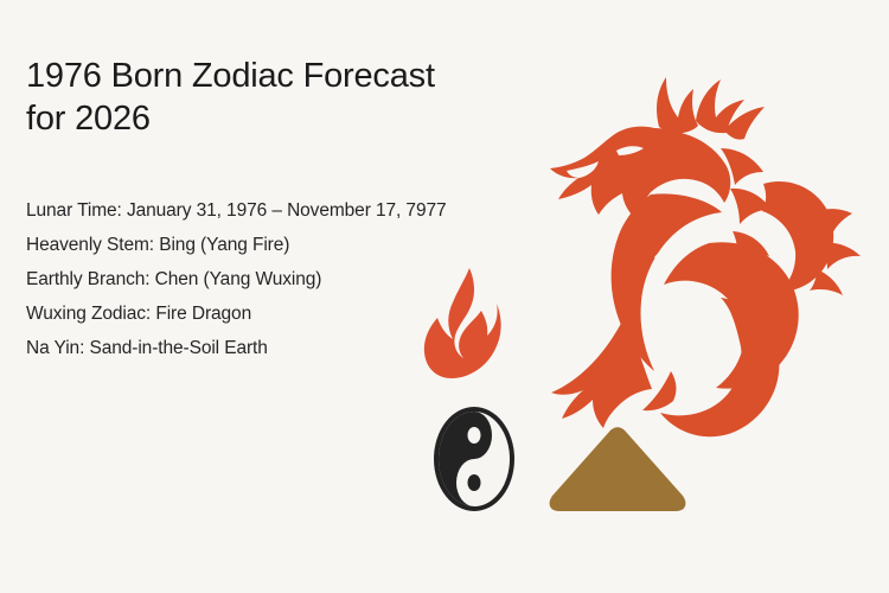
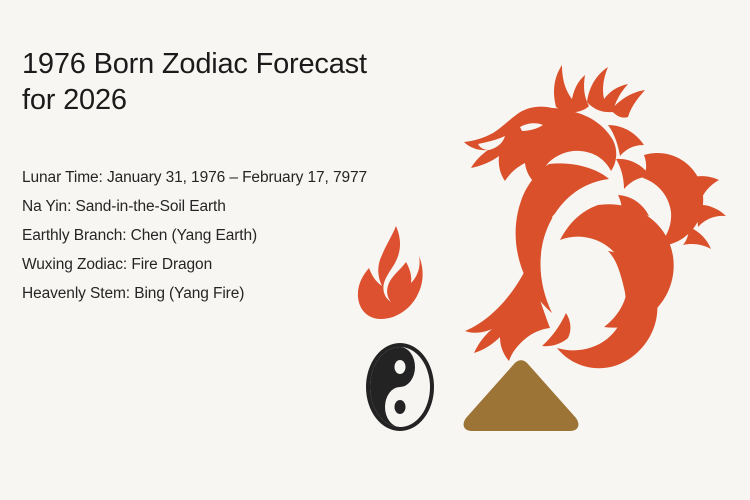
  1976 Born Zodiac Forecast
  for 2026
- Lunar Time: January 31, 1976 – November 17, 7977
+ Lunar Time: January 31, 1976 – February 17, 7977
- Heavenly Stem: Bing (Yang Fire)
+ Na Yin: Sand-in-the-Soil Earth
- Earthly Branch: Chen (Yang Wuxing)
+ Earthly Branch: Chen (Yang Earth)
  Wuxing Zodiac: Fire Dragon
- Na Yin: Sand-in-the-Soil Earth
+ Heavenly Stem: Bing (Yang Fire)
